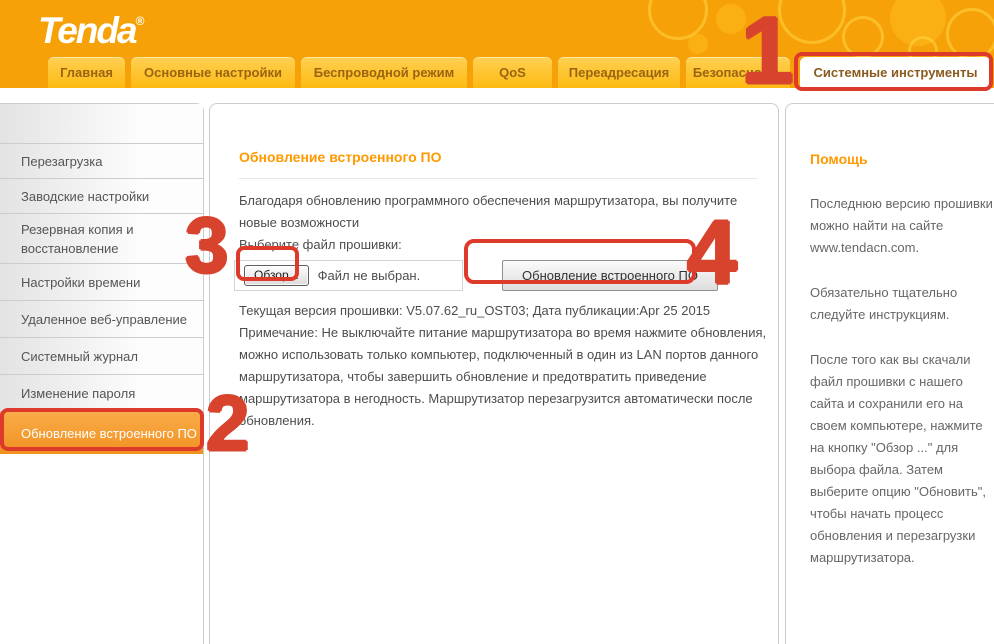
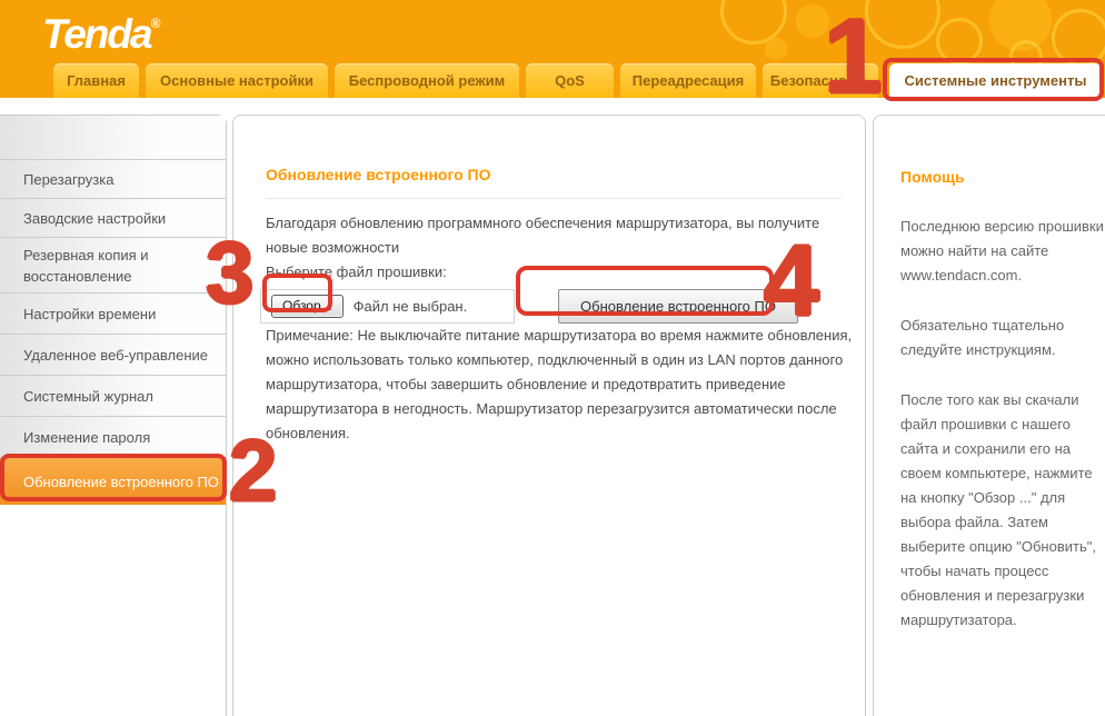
  Tenda®
  Главная
  Основные настройки
  Беспроводной режим
  QoS
  Переадресация
  Безопасность
  Системные инструменты
  Перезагрузка
  Заводские настройки
  Резервная копия и восстановление
  Настройки времени
  Удаленное веб-управление
  Системный журнал
  Изменение пароля
  Обновление встроенного ПО
  Обновление встроенного ПО
  Благодаря обновлению программного обеспечения маршрутизатора, вы получите новые возможности
  Выберите файл прошивки:
  Обзор...
  Файл не выбран.
  Обновление встроенного ПО
- Текущая версия прошивки: V5.07.62_ru_OST03; Дата публикации:Apr 25 2015
  Примечание: Не выключайте питание маршрутизатора во время нажмите обновления, можно использовать только компьютер, подключенный в один из LAN портов данного маршрутизатора, чтобы завершить обновление и предотвратить приведение маршрутизатора в негодность. Маршрутизатор перезагрузится автоматически после обновления.
  Помощь
  Последнюю версию прошивки можно найти на сайте www.tendacn.com.
  Обязательно тщательно следуйте инструкциям.
  После того как вы скачали файл прошивки с нашего сайта и сохранили его на своем компьютере, нажмите на кнопку "Обзор ..." для выбора файла. Затем выберите опцию "Обновить", чтобы начать процесс обновления и перезагрузки маршрутизатора.
  1
  2
  3
  4
